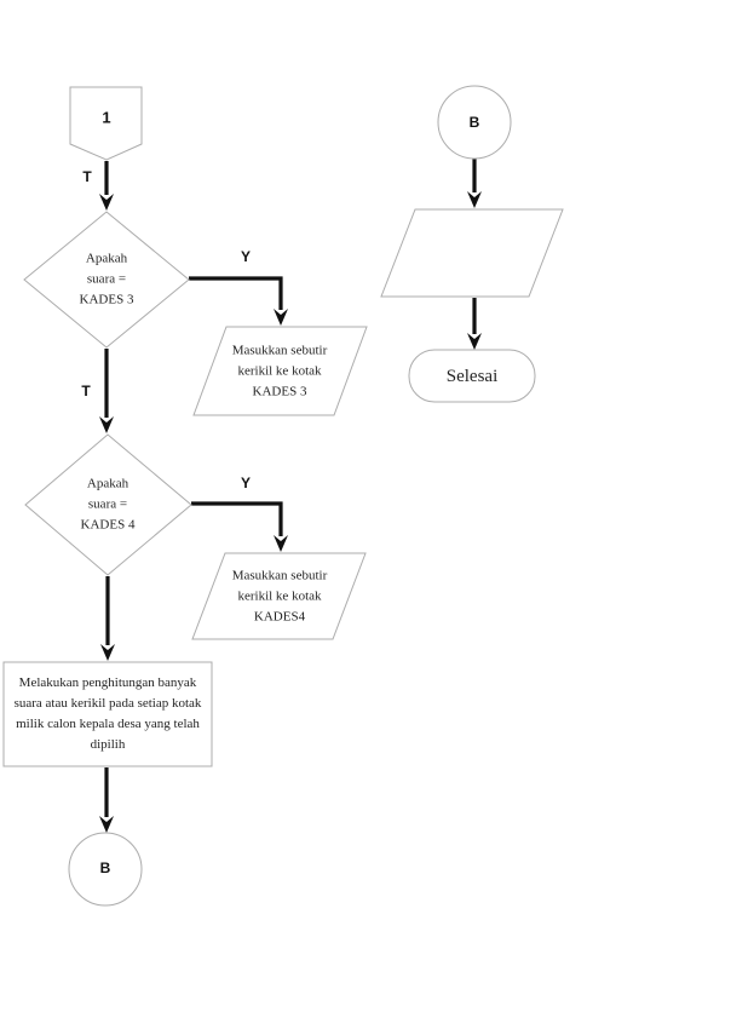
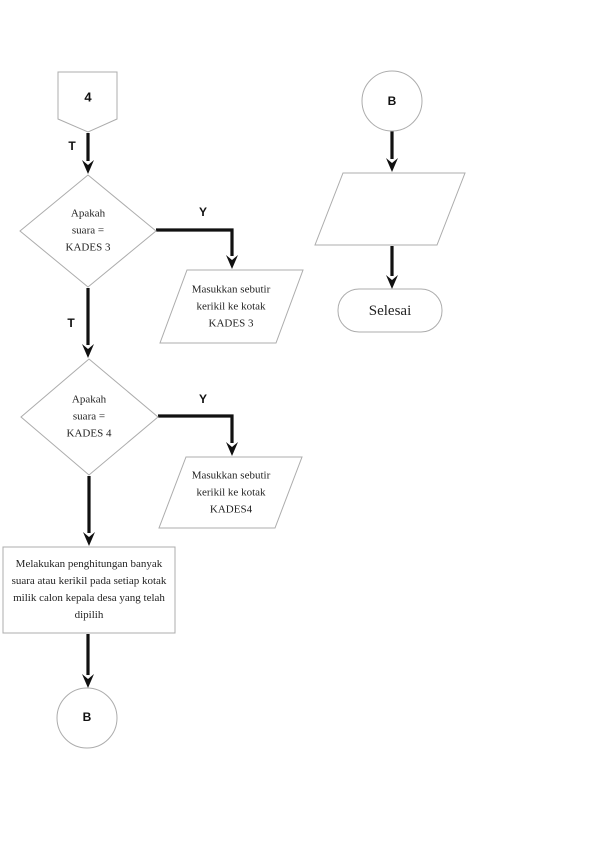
- 1
+ 4
  Apakah
  suara =
  KADES 3
  Masukkan sebutir
  kerikil ke kotak
  KADES 3
  Apakah
  suara =
  KADES 4
  Masukkan sebutir
  kerikil ke kotak
  KADES4
  Melakukan penghitungan banyak
  suara atau kerikil pada setiap kotak
  milik calon kepala desa yang telah
  dipilih
  B
  B
  Selesai
  T
  Y
  T
  Y
